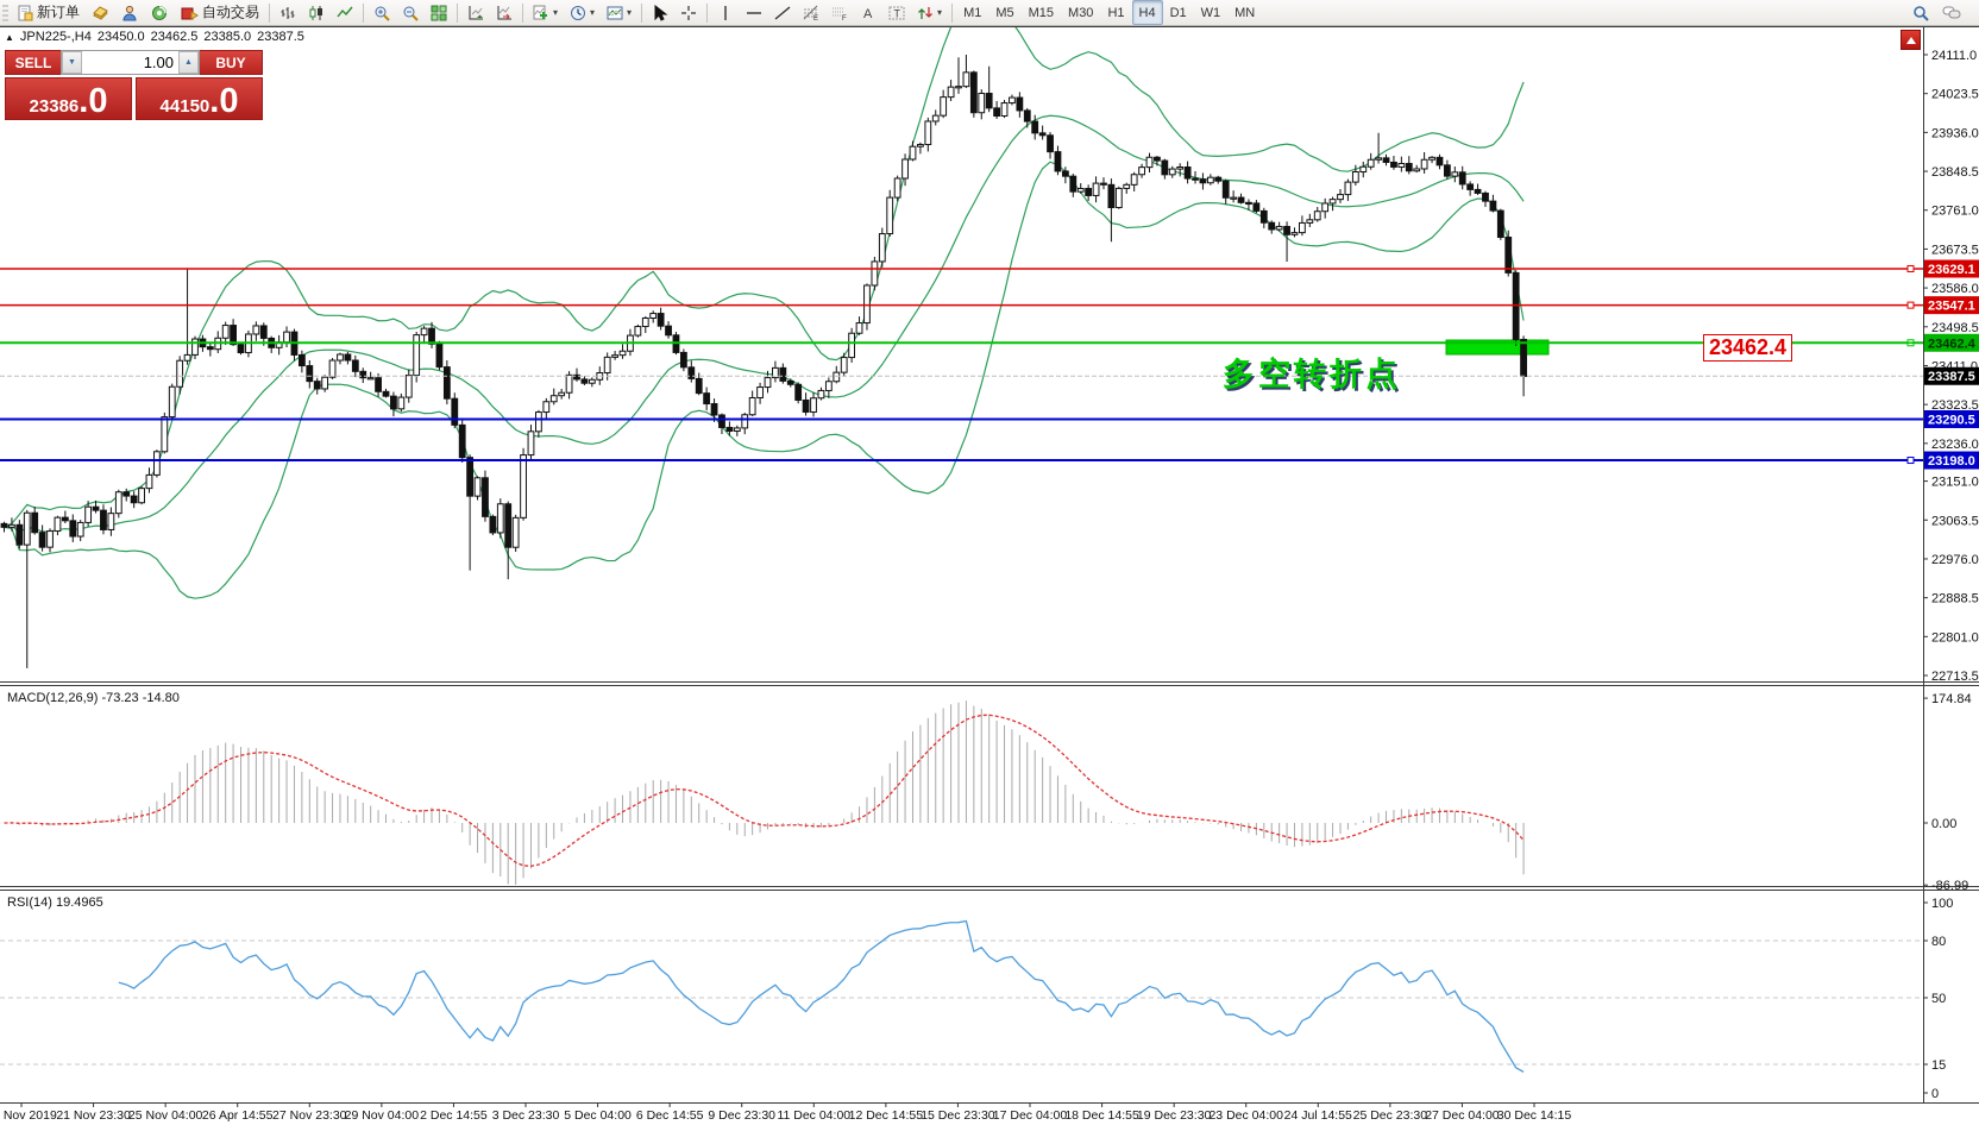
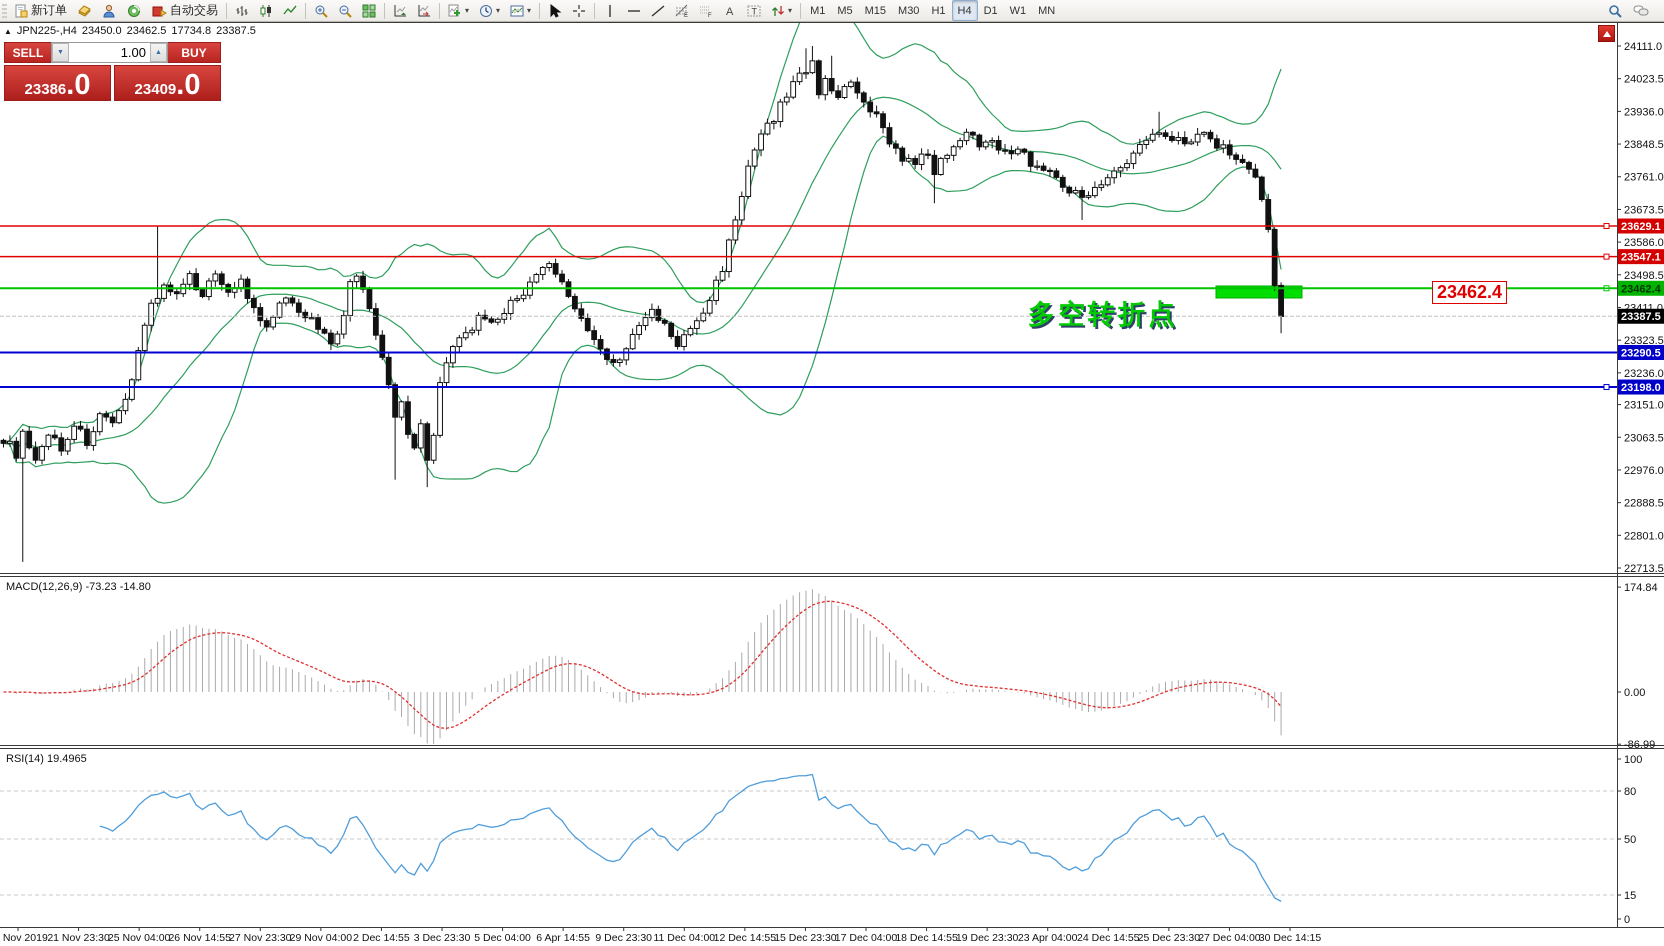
  新订单
  自动交易
  ▾
  ▾
  ▾
  A
  T
  ▾
  M1
  M5
  M15
  M30
  H1
  H4
  D1
  W1
  MN
  24111.0
  24023.5
  23936.0
  23848.5
  23761.0
  23673.5
  23586.0
  23498.5
  23411.0
  23323.5
  23236.0
  23151.0
  23063.5
  22976.0
  22888.5
  22801.0
  22713.5
  174.84
  0.00
  -86.99
  100
  80
  50
  15
  0
  23629.1
  23547.1
  23462.4
  23290.5
  23198.0
  23387.5
  MACD(12,26,9) -73.23 -14.80
  RSI(14) 19.4965
  Nov 2019
  21 Nov 23:30
  25 Nov 04:00
- 26 Apr 14:55
+ 26 Nov 14:55
  27 Nov 23:30
  29 Nov 04:00
  2 Dec 14:55
  3 Dec 23:30
  5 Dec 04:00
- 6 Dec 14:55
+ 6 Apr 14:55
  9 Dec 23:30
  11 Dec 04:00
  12 Dec 14:55
  15 Dec 23:30
  17 Dec 04:00
  18 Dec 14:55
  19 Dec 23:30
- 23 Dec 04:00
+ 23 Apr 04:00
- 24 Jul 14:55
+ 24 Dec 14:55
  25 Dec 23:30
  27 Dec 04:00
  30 Dec 14:15
  ▲
  JPN225-,H4
  23450.0
  23462.5
- 23385.0
+ 17734.8
  23387.5
  SELL
  1.00
  BUY
  23386
  .0
- 44150
+ 23409
  .0
  多空转折点
  23462.4
